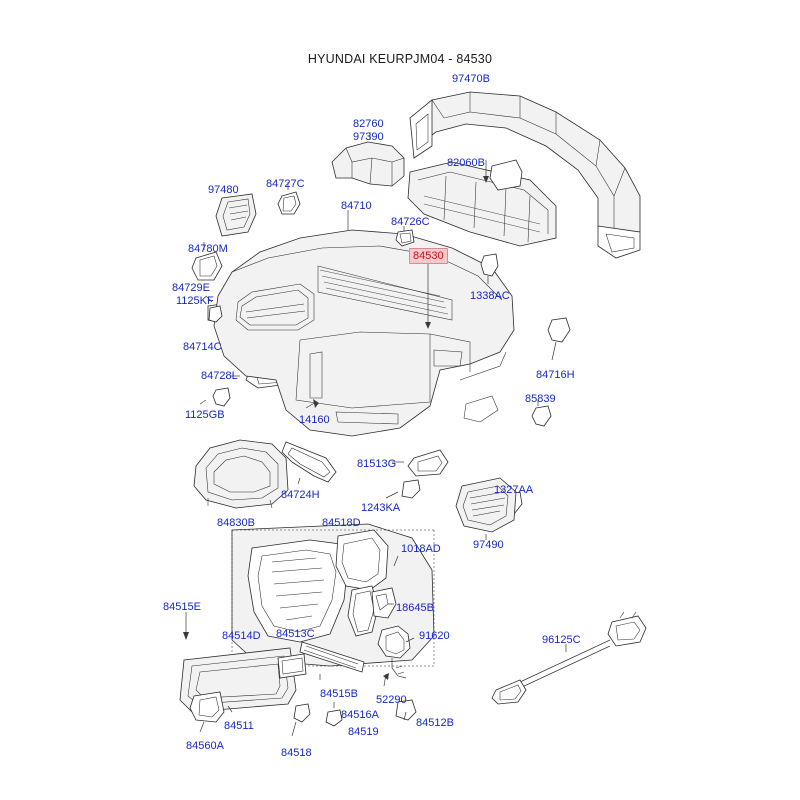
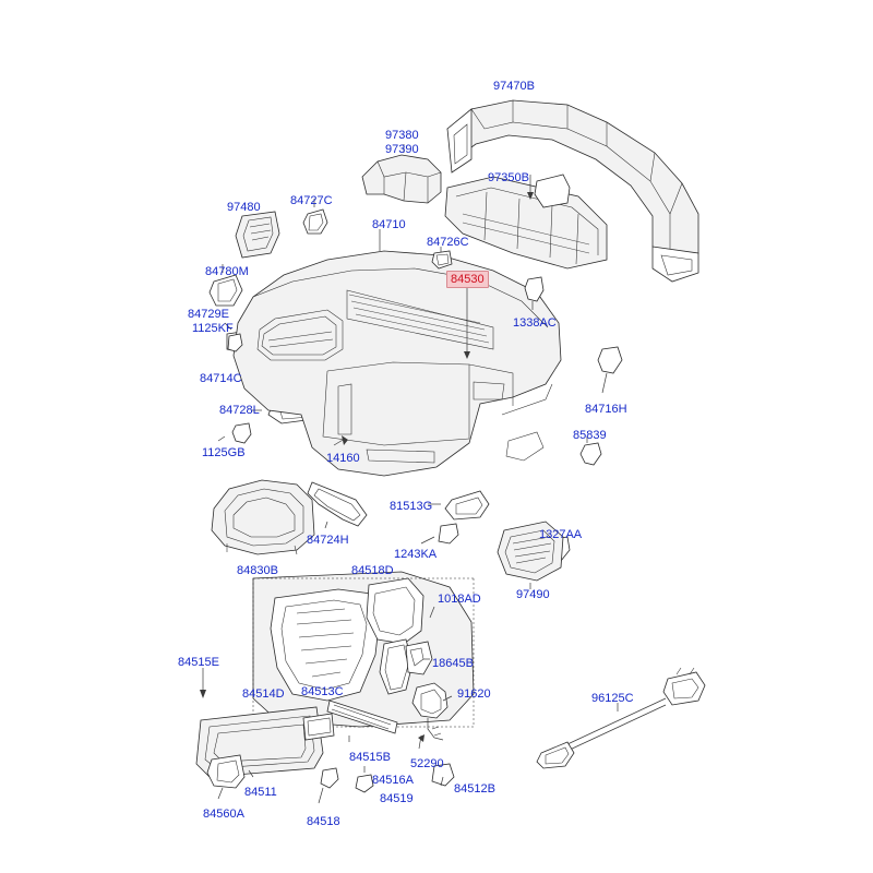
- HYUNDAI KEURPJM04 - 84530
  97470B
- 82760
+ 97380
  97390
- 82060B
+ 97350B
  97480
  84727C
  84710
  84726C
  84780M
  84530
  1338AC
  84729E
  1125KF
  84714C
  84728L
  84716H
  85839
  1125GB
  14160
  81513G
  84724H
  1243KA
  1327AA
  84830B
  84518D
  1018AD
  97490
  18645B
  84515E
  91620
  84514D
  84513C
  96125C
  84515B
  52290
  84516A
  84512B
  84519
  84511
  84560A
  84518
